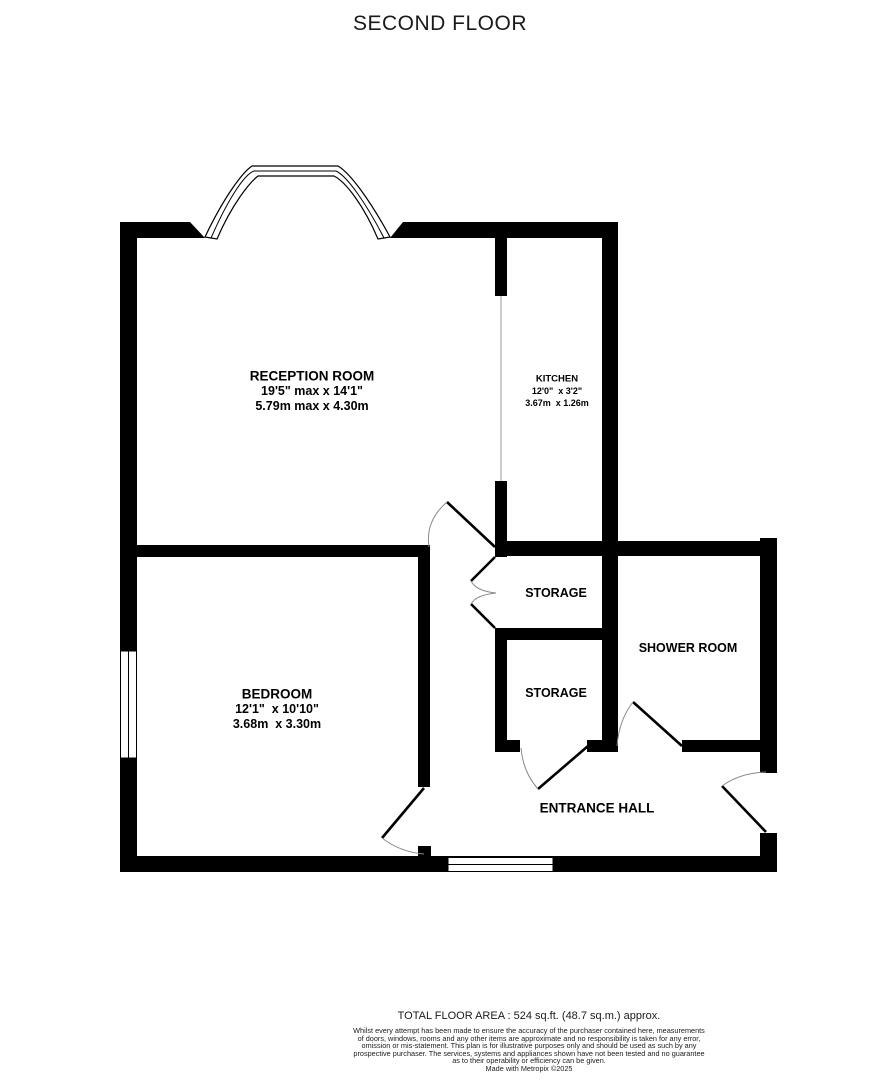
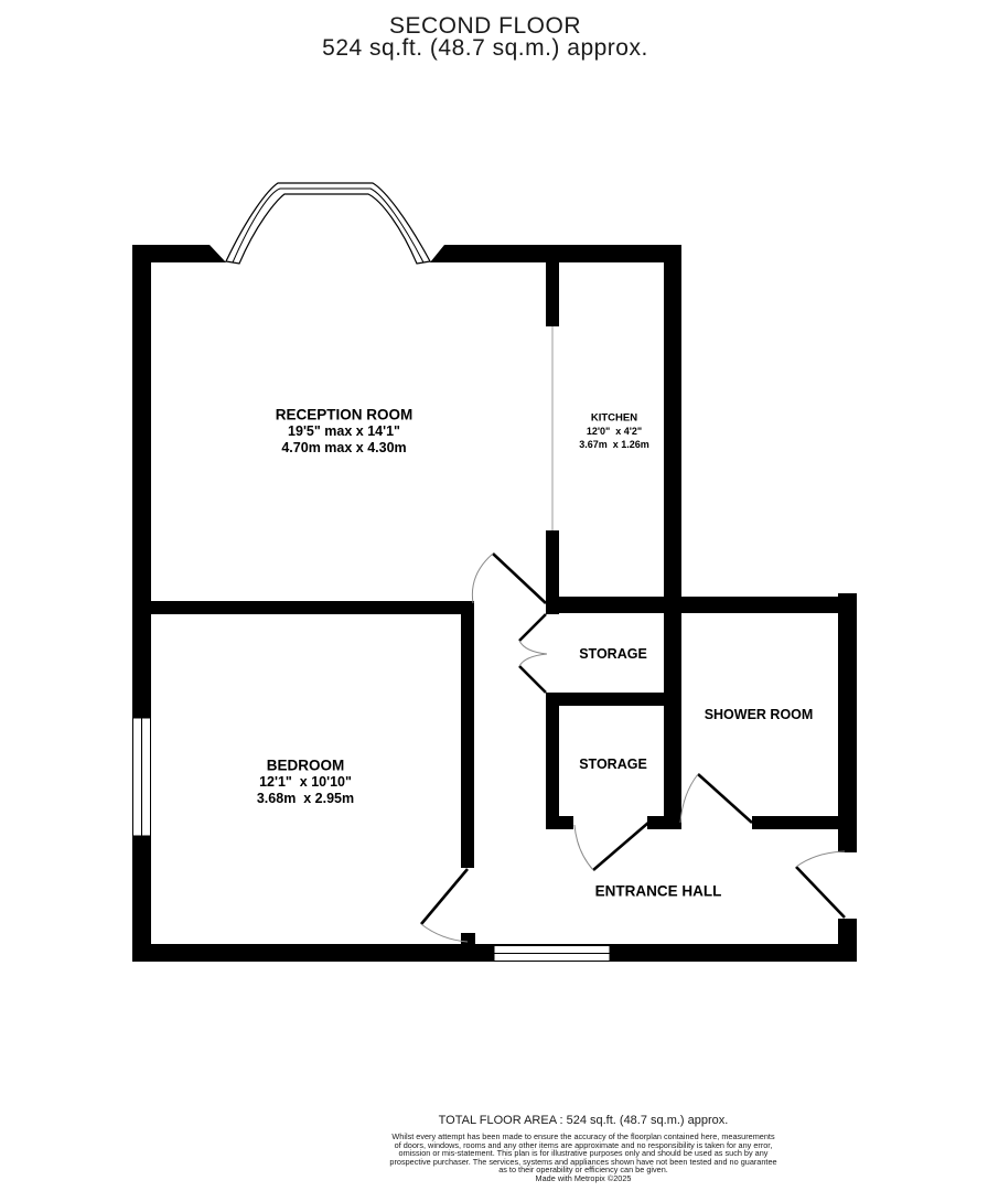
  SECOND FLOOR
+ 524 sq.ft. (48.7 sq.m.) approx.
  RECEPTION ROOM
  19'5" max x 14'1"
- 5.79m max x 4.30m
+ 4.70m max x 4.30m
  KITCHEN
- 12'0" x 3'2"
+ 12'0" x 4'2"
  3.67m x 1.26m
  BEDROOM
  12'1" x 10'10"
- 3.68m x 3.30m
+ 3.68m x 2.95m
  STORAGE
  STORAGE
  SHOWER ROOM
  ENTRANCE HALL
  TOTAL FLOOR AREA : 524 sq.ft. (48.7 sq.m.) approx.
- Whilst every attempt has been made to ensure the accuracy of the purchaser contained here, measurements
+ Whilst every attempt has been made to ensure the accuracy of the floorplan contained here, measurements
  of doors, windows, rooms and any other items are approximate and no responsibility is taken for any error,
  omission or mis-statement. This plan is for illustrative purposes only and should be used as such by any
  prospective purchaser. The services, systems and appliances shown have not been tested and no guarantee
  as to their operability or efficiency can be given.
  Made with Metropix ©2025
